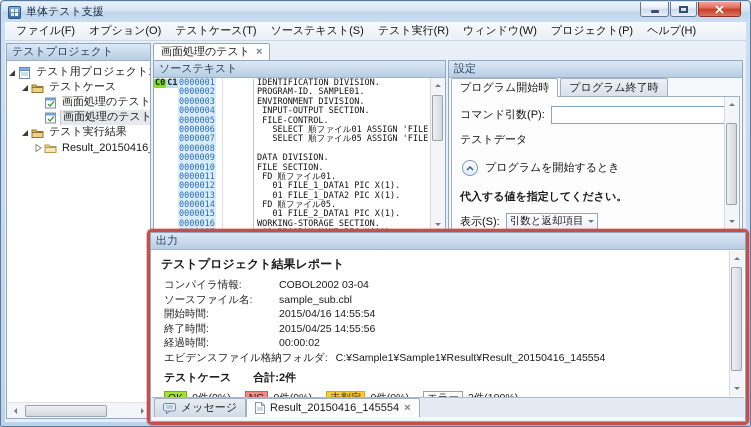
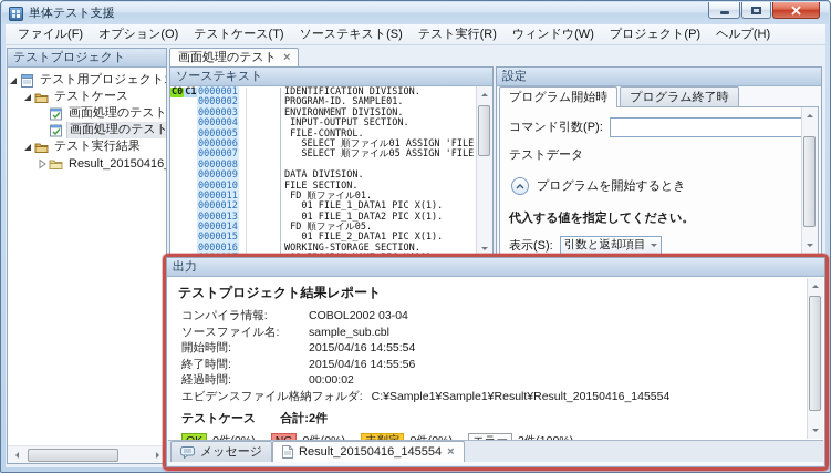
  単体テスト支援
  ファイル(F)
  オプション(O)
  テストケース(T)
  ソーステキスト(S)
  テスト実行(R)
  ウィンドウ(W)
  プロジェクト(P)
  ヘルプ(H)
  テストプロジェクト
  テストケース
  画面処理のテスト
  テスト実行結果
  Result_20150416
  画面処理のテスト
  ×
  ソーステキスト
  C0
  C1
  0000001
  IDENTIFICATION DIVISION.
  0000002
  PROGRAM-ID. SAMPLE01.
  0000003
  ENVIRONMENT DIVISION.
  0000004
  INPUT-OUTPUT SECTION.
  0000005
  FILE-CONTROL.
  0000006
  SELECT 順ファイル01 ASSIGN 'FILE
  0000007
  SELECT 順ファイル05 ASSIGN 'FILE
  0000008
  0000009
  DATA DIVISION.
  0000010
  FILE SECTION.
  0000011
  FD 順ファイル01.
  0000012
  01 FILE_1_DATA1 PIC X(1).
  0000013
  01 FILE_1_DATA2 PIC X(1).
  0000014
  FD 順ファイル05.
  0000015
  01 FILE_2_DATA1 PIC X(1).
  0000016
  WORKING-STORAGE SECTION.
  設定
  プログラム開始時
  プログラム終了時
  コマンド引数(P):
  テストデータ
  プログラムを開始するとき
  代入する値を指定してください。
  表示(S):
  引数と返却項目
  出力
  テストプロジェクト結果レポート
  コンパイラ情報:
  COBOL2002 03-04
  ソースファイル名:
  sample_sub.cbl
  開始時間:
  2015/04/16 14:55:54
  終了時間:
- 2015/04/25 14:55:56
+ 2015/04/16 14:55:56
  経過時間:
  00:00:02
  エビデンスファイル格納フォルダ:
  C:¥Sample1¥Sample1¥Result¥Result_20150416_145554
  テストケース
  合計:2件
  メッセージ
  Result_20150416_145554
  ×
